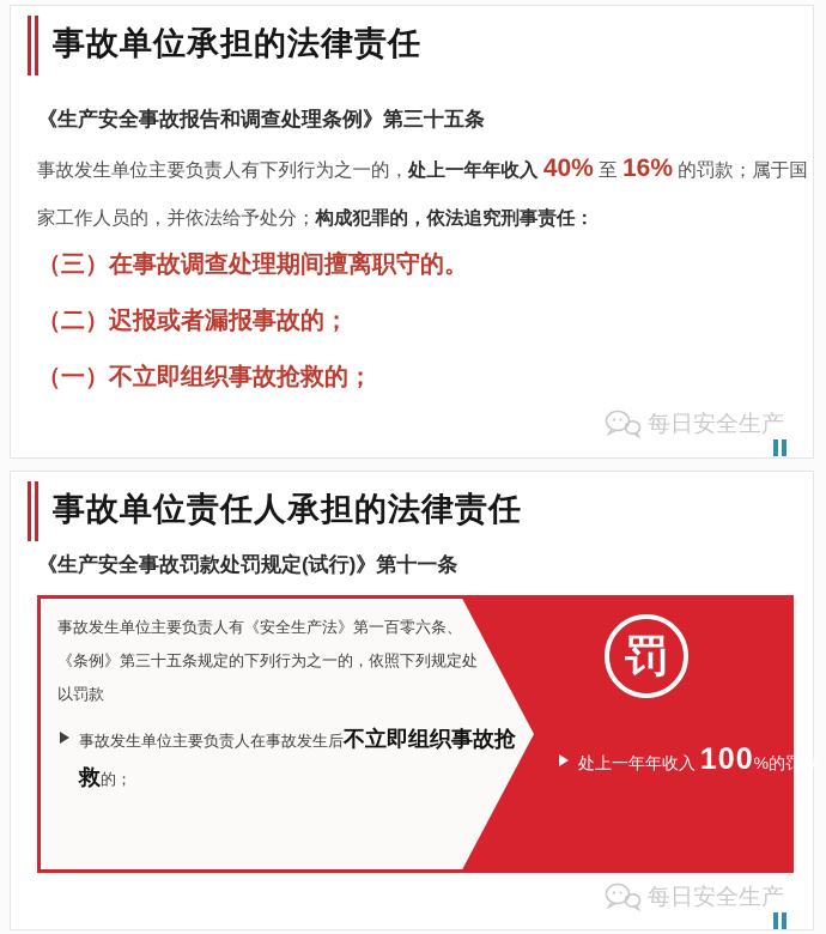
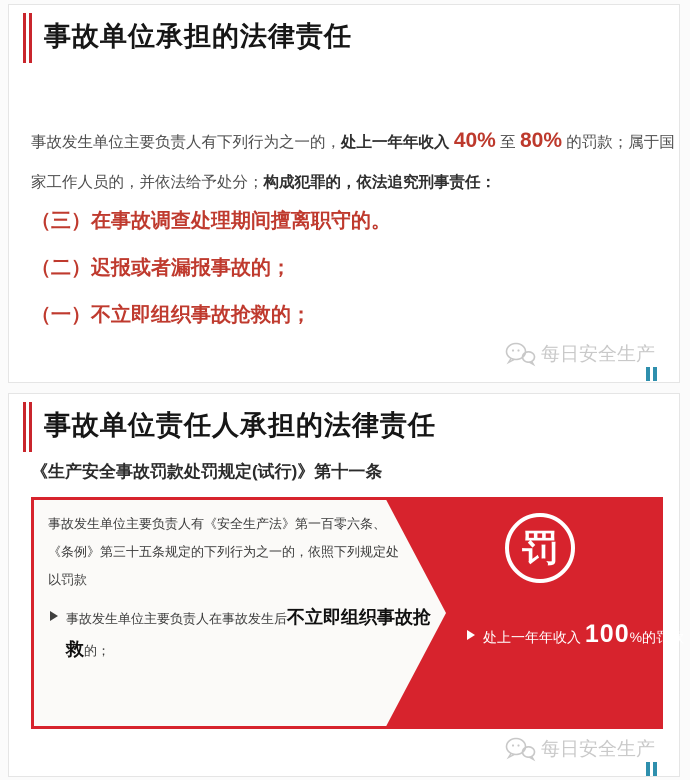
  事故单位承担的法律责任
- 《生产安全事故报告和调查处理条例》第三十五条
- 事故发生单位主要负责人有下列行为之一的，处上一年年收入 40% 至 16% 的罚款；属于国家工作人员的，并依法给予处分；构成犯罪的，依法追究刑事责任：
+ 事故发生单位主要负责人有下列行为之一的，处上一年年收入 40% 至 80% 的罚款；属于国家工作人员的，并依法给予处分；构成犯罪的，依法追究刑事责任：
  （三）在事故调查处理期间擅离职守的。
  （二）迟报或者漏报事故的；
  （一）不立即组织事故抢救的；
  每日安全生产
  事故单位责任人承担的法律责任
  《生产安全事故罚款处罚规定(试行)》第十一条
  事故发生单位主要负责人有《安全生产法》第一百零六条、
  《条例》第三十五条规定的下列行为之一的，依照下列规定处
  以罚款
  事故发生单位主要负责人在事故发生后不立即组织事故抢救的；
  罚
  处上一年年收入 100%的罚款
  每日安全生产
